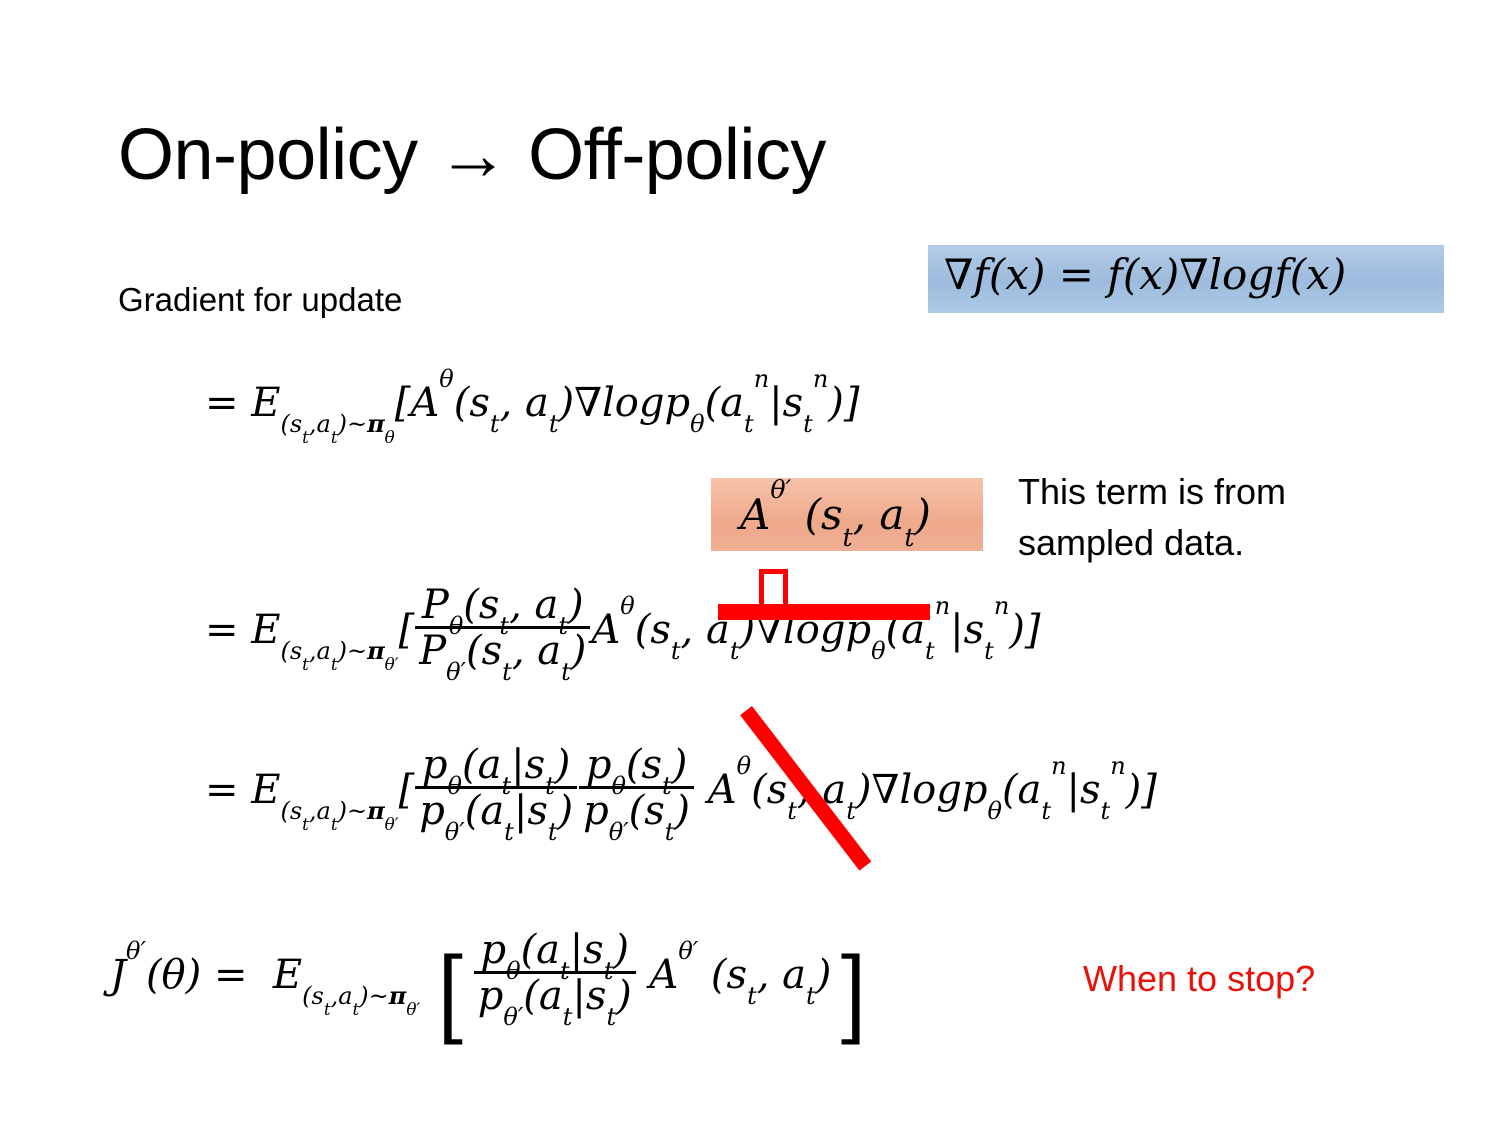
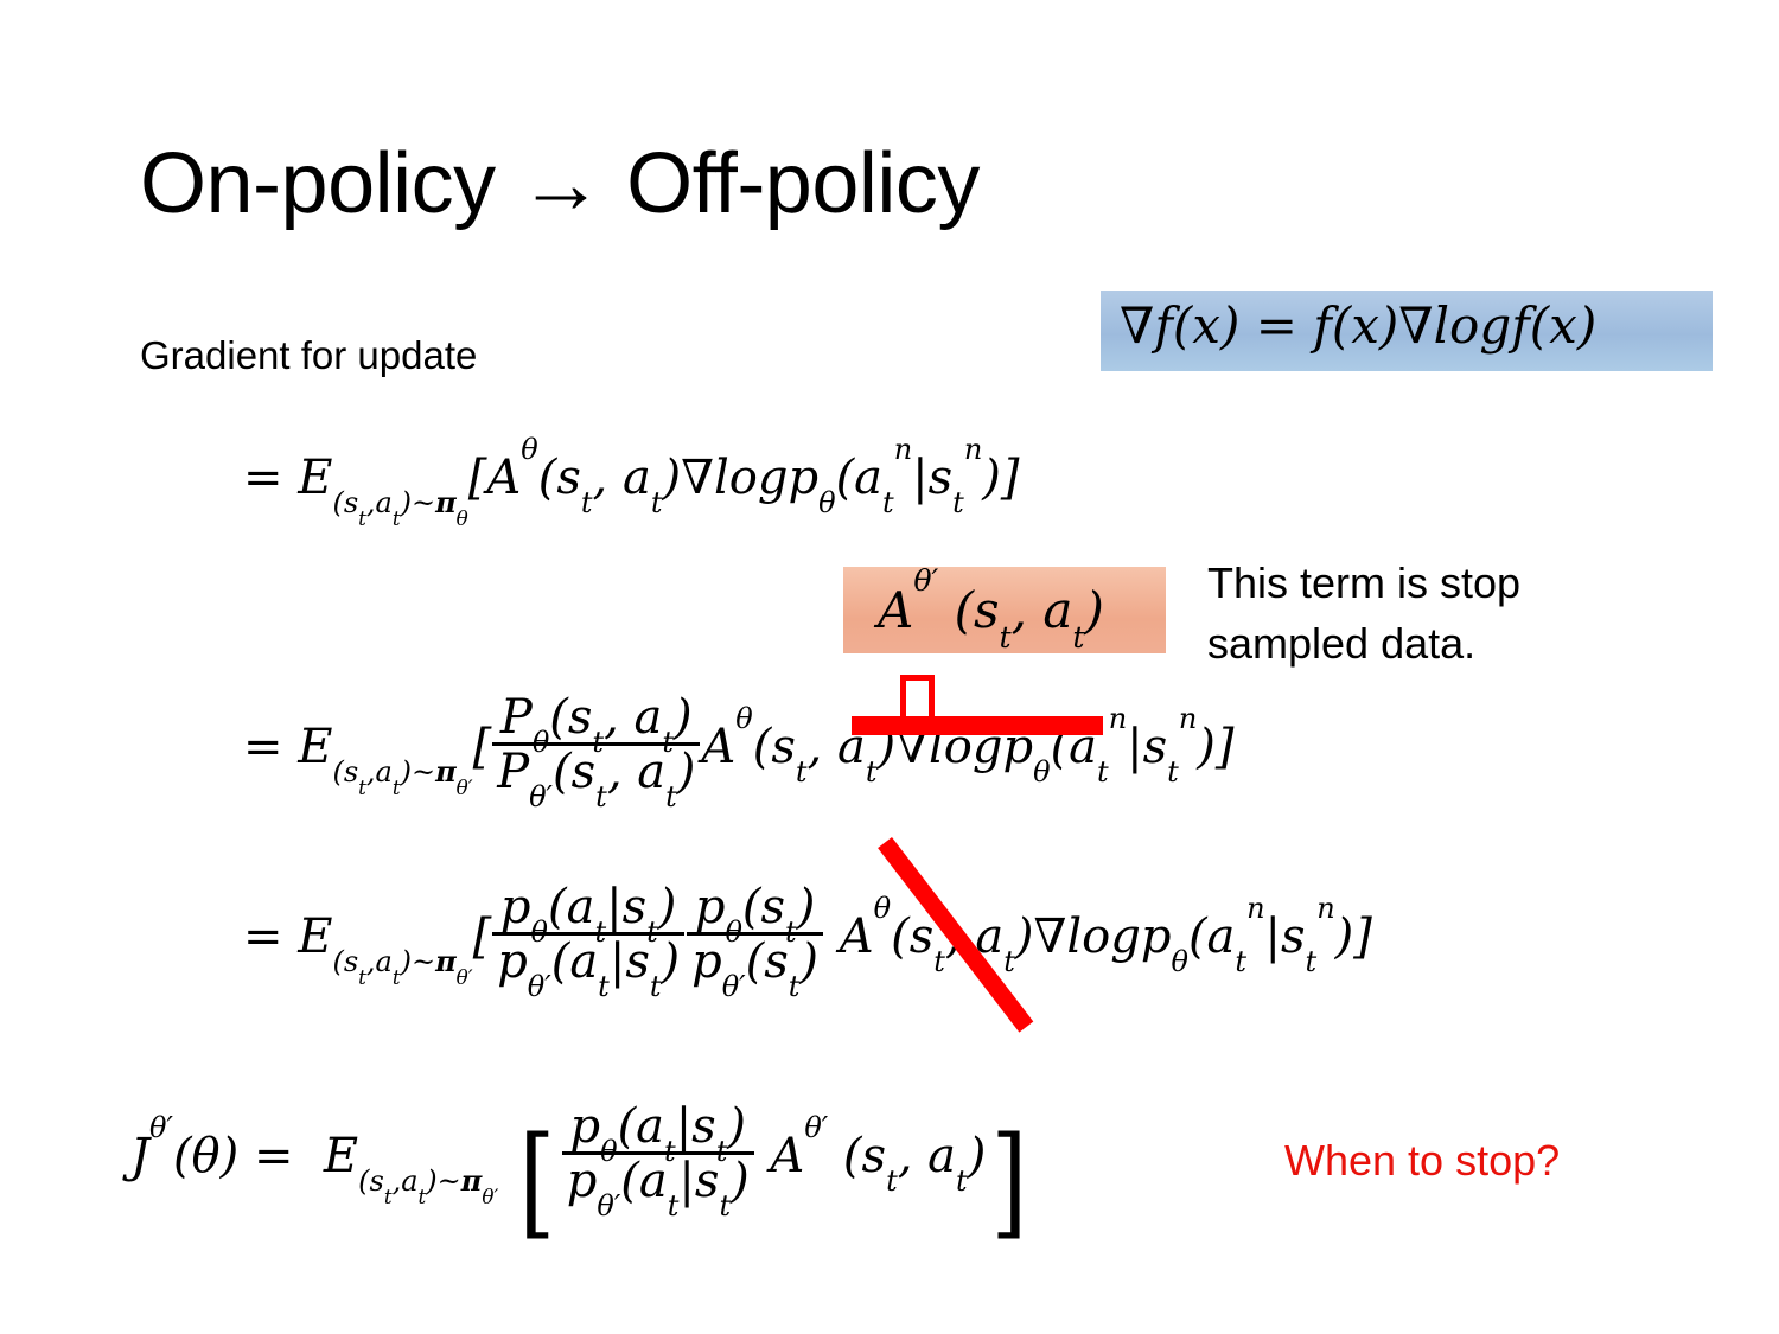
  On-policy → Off-policy
  Gradient for update
  ∇f(x) = f(x)∇logf(x)
  = E(st,at)~πθ[Aθ(st, at)∇logpθ(atn|stn)]
  Aθ′ (st, at)
- This term is from sampled data.
+ This term is stop sampled data.
  = E(st,at)~πθ′[
  Pθ(st, at)
  Pθ′(st, at)
  Aθ(st, at)∇logpθ(atn|stn)]
  = E(st,at)~πθ′[
  pθ(at|st)
  pθ′(at|st)
  pθ(st)
  pθ′(st)
  Aθ(st at)∇logpθ(atn|stn)]
  Jθ′(θ) = E(st,at)~πθ′ [
  pθ(at|st)
  pθ′(at|st)
  Aθ′ (st, at)]
  When to stop?
